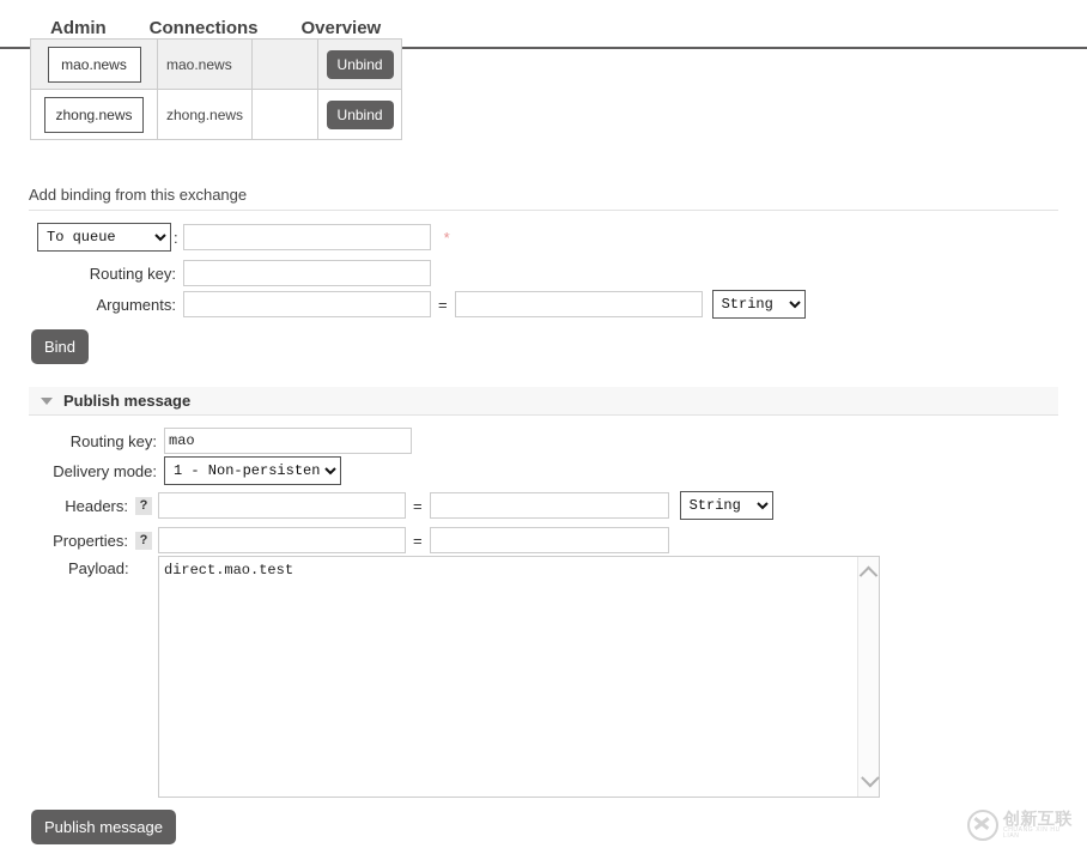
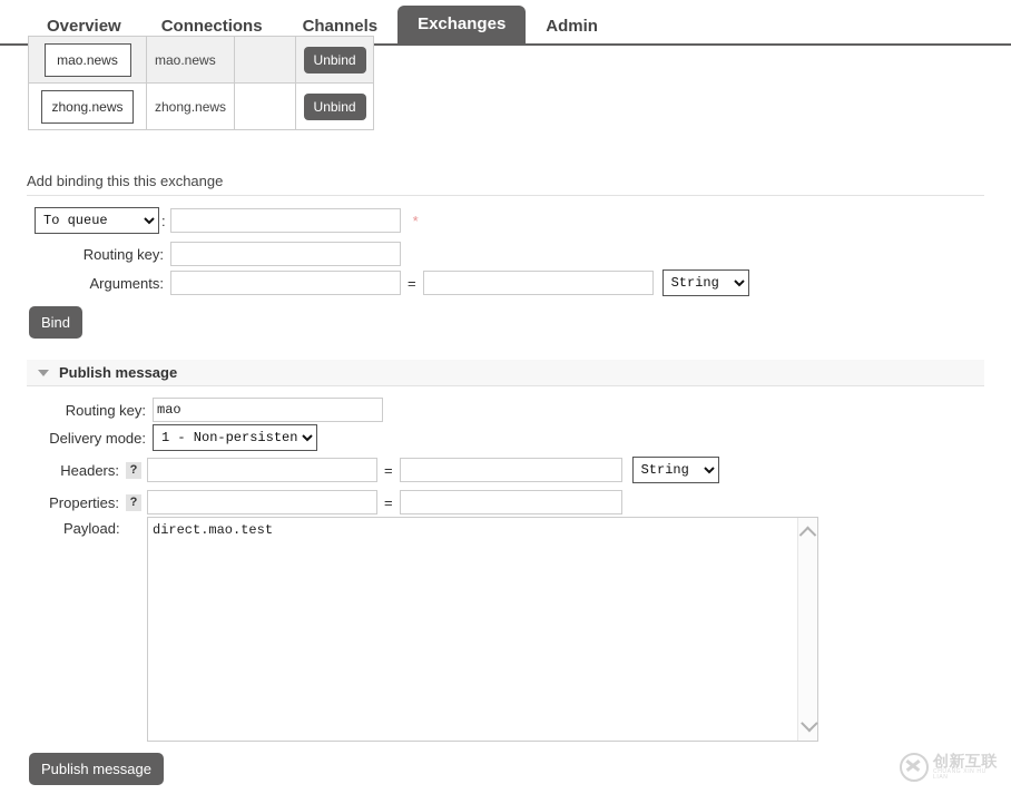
- Admin
+ Overview
  Connections
+ Channels
+ Exchanges
- Overview
+ Admin
  mao.news	mao.news		Unbind
  zhong.news	zhong.news		Unbind
- Add binding from this exchange
+ Add binding this this exchange
  To queue
  :
  *
  Routing key:
  Arguments:
  =
  String
  Bind
  Publish message
  Routing key:
  mao
  Delivery mode:
  1 - Non-persisten
  Headers:
  ?
  =
  String
  Properties:
  ?
  =
  Payload:
  direct.mao.test
  Publish message
  创新互联
